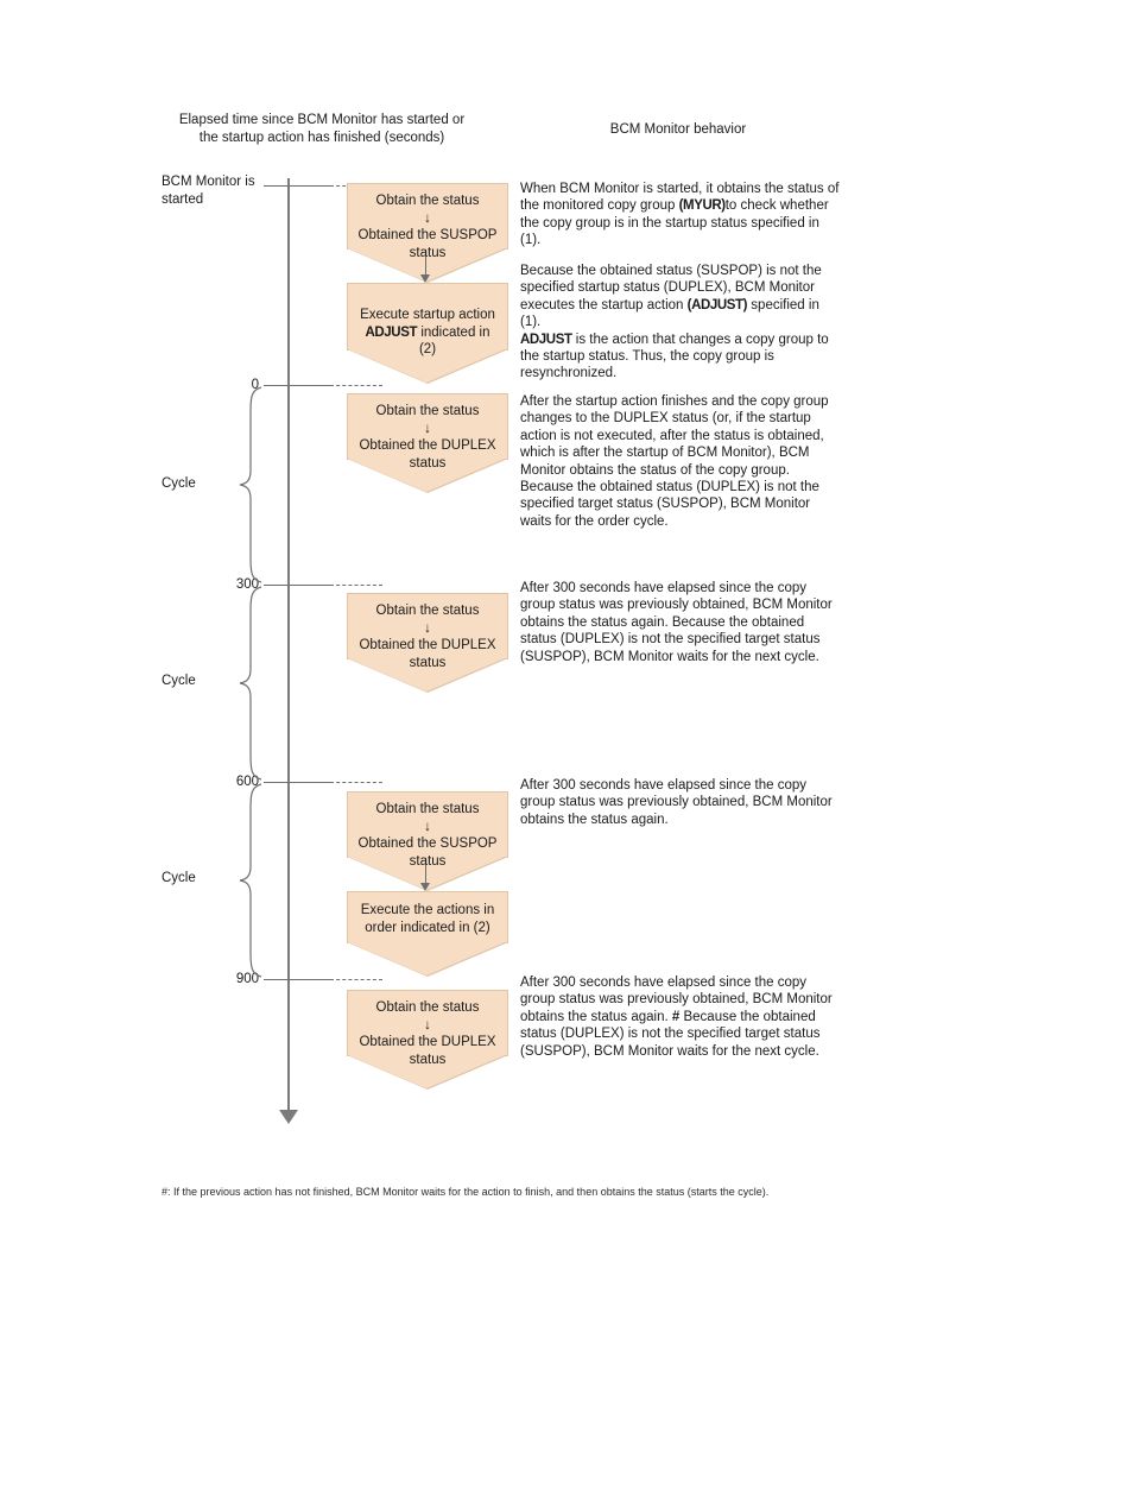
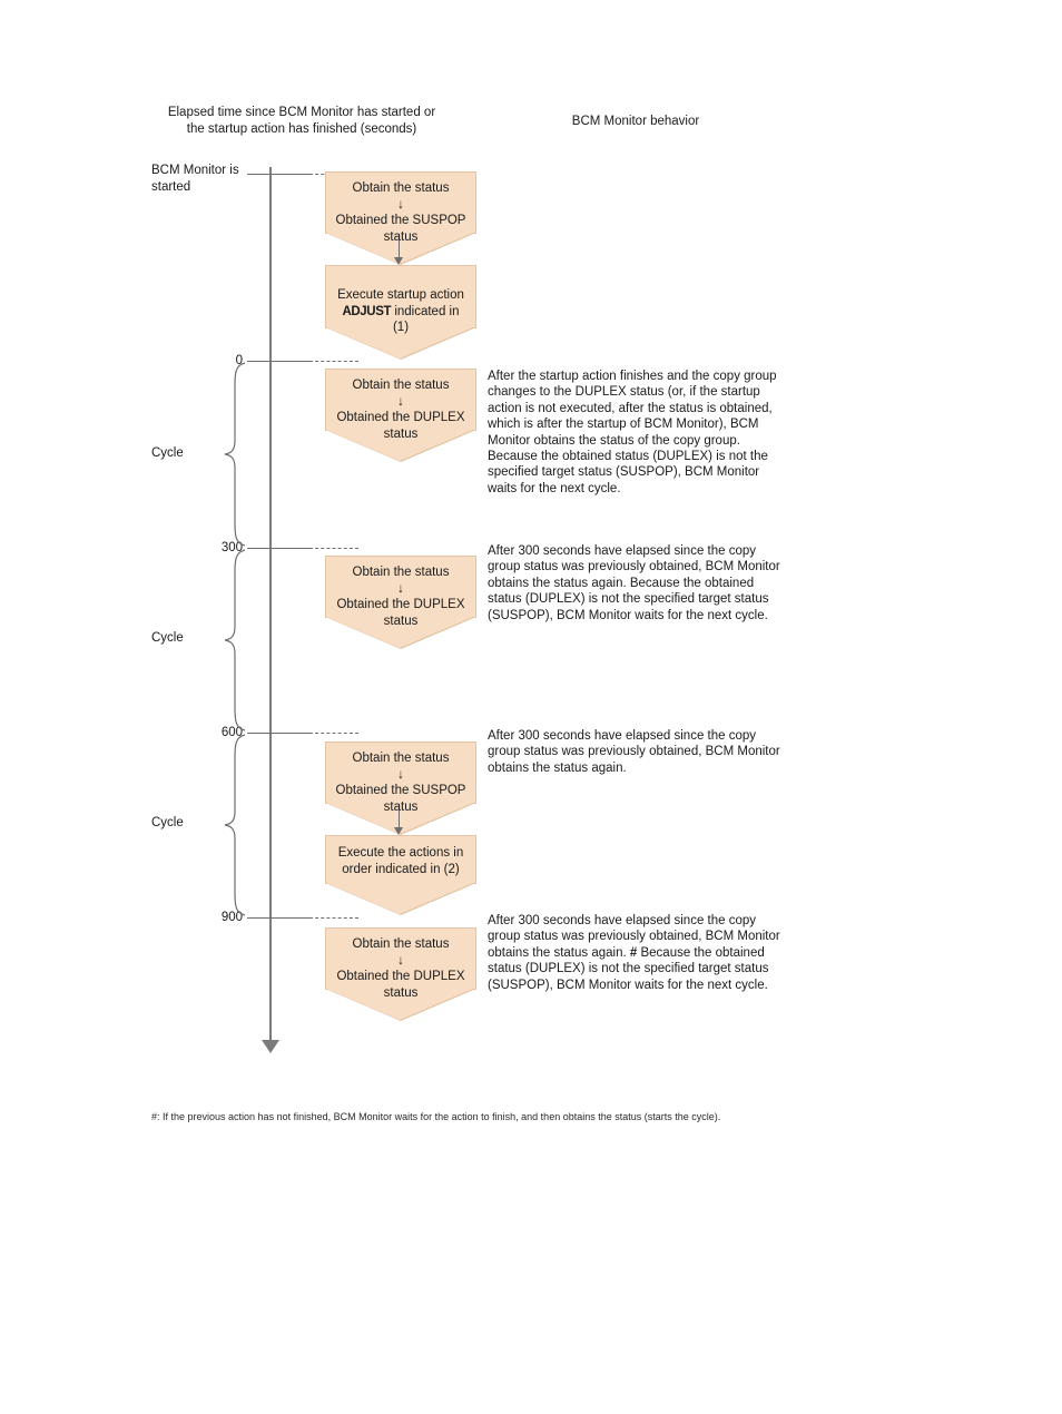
  Elapsed time since BCM Monitor has started or the startup action has finished (seconds)
  BCM Monitor behavior
  BCM Monitor is started
  0
  300
  600
  900
  Cycle
  Cycle
  Cycle
  Obtain the status
  ↓
  Obtained the SUSPOP status
  Execute startup action
- ADJUST indicated in (2)
+ ADJUST indicated in (1)
  Obtain the status
  ↓
  Obtained the DUPLEX status
  Obtain the status
  ↓
  Obtained the DUPLEX status
  Obtain the status
  ↓
  Obtained the SUSPOP status
  Execute the actions in
  order indicated in (2)
  Obtain the status
  ↓
  Obtained the DUPLEX status
- When BCM Monitor is started, it obtains the status of the monitored copy group (MYUR)to check whether the copy group is in the startup status specified in (1).
- Because the obtained status (SUSPOP) is not the specified startup status (DUPLEX), BCM Monitor executes the startup action (ADJUST) specified in (1).
- ADJUST is the action that changes a copy group to the startup status. Thus, the copy group is resynchronized.
- After the startup action finishes and the copy group changes to the DUPLEX status (or, if the startup action is not executed, after the status is obtained, which is after the startup of BCM Monitor), BCM Monitor obtains the status of the copy group. Because the obtained status (DUPLEX) is not the specified target status (SUSPOP), BCM Monitor waits for the order cycle.
+ After the startup action finishes and the copy group changes to the DUPLEX status (or, if the startup action is not executed, after the status is obtained, which is after the startup of BCM Monitor), BCM Monitor obtains the status of the copy group. Because the obtained status (DUPLEX) is not the specified target status (SUSPOP), BCM Monitor waits for the next cycle.
  After 300 seconds have elapsed since the copy group status was previously obtained, BCM Monitor obtains the status again. Because the obtained status (DUPLEX) is not the specified target status (SUSPOP), BCM Monitor waits for the next cycle.
  After 300 seconds have elapsed since the copy group status was previously obtained, BCM Monitor obtains the status again.
  After 300 seconds have elapsed since the copy group status was previously obtained, BCM Monitor obtains the status again. # Because the obtained status (DUPLEX) is not the specified target status (SUSPOP), BCM Monitor waits for the next cycle.
  #: If the previous action has not finished, BCM Monitor waits for the action to finish, and then obtains the status (starts the cycle).
